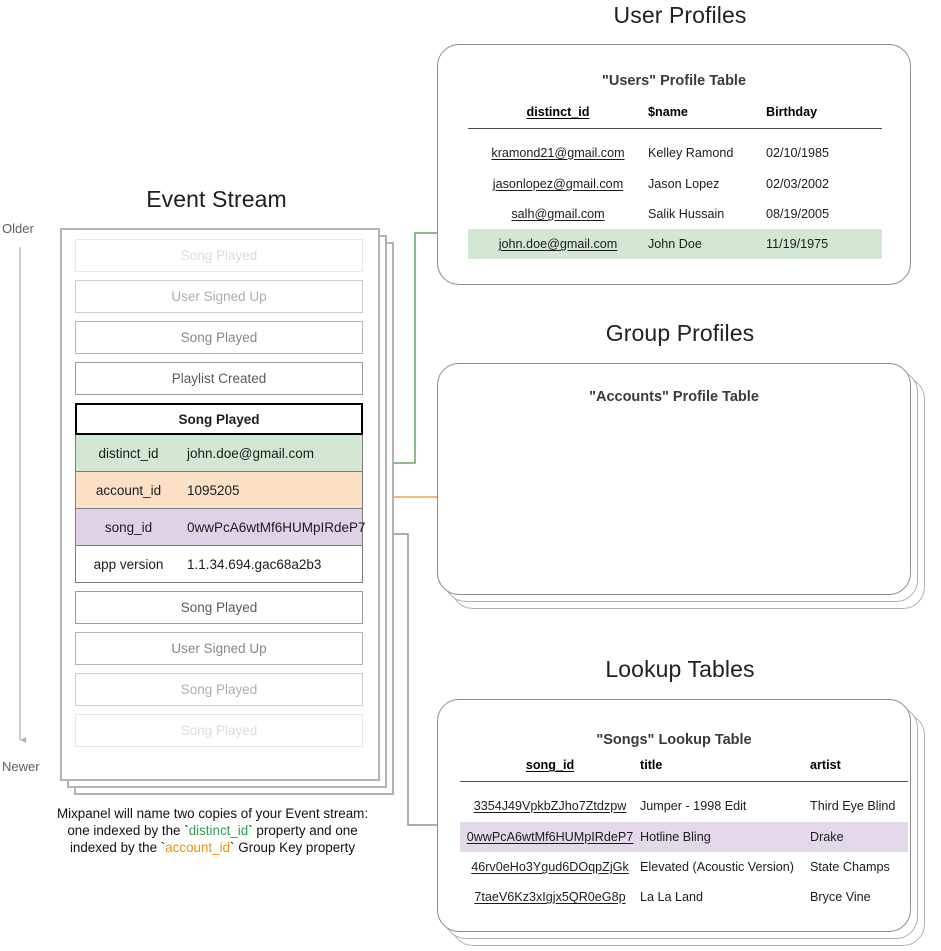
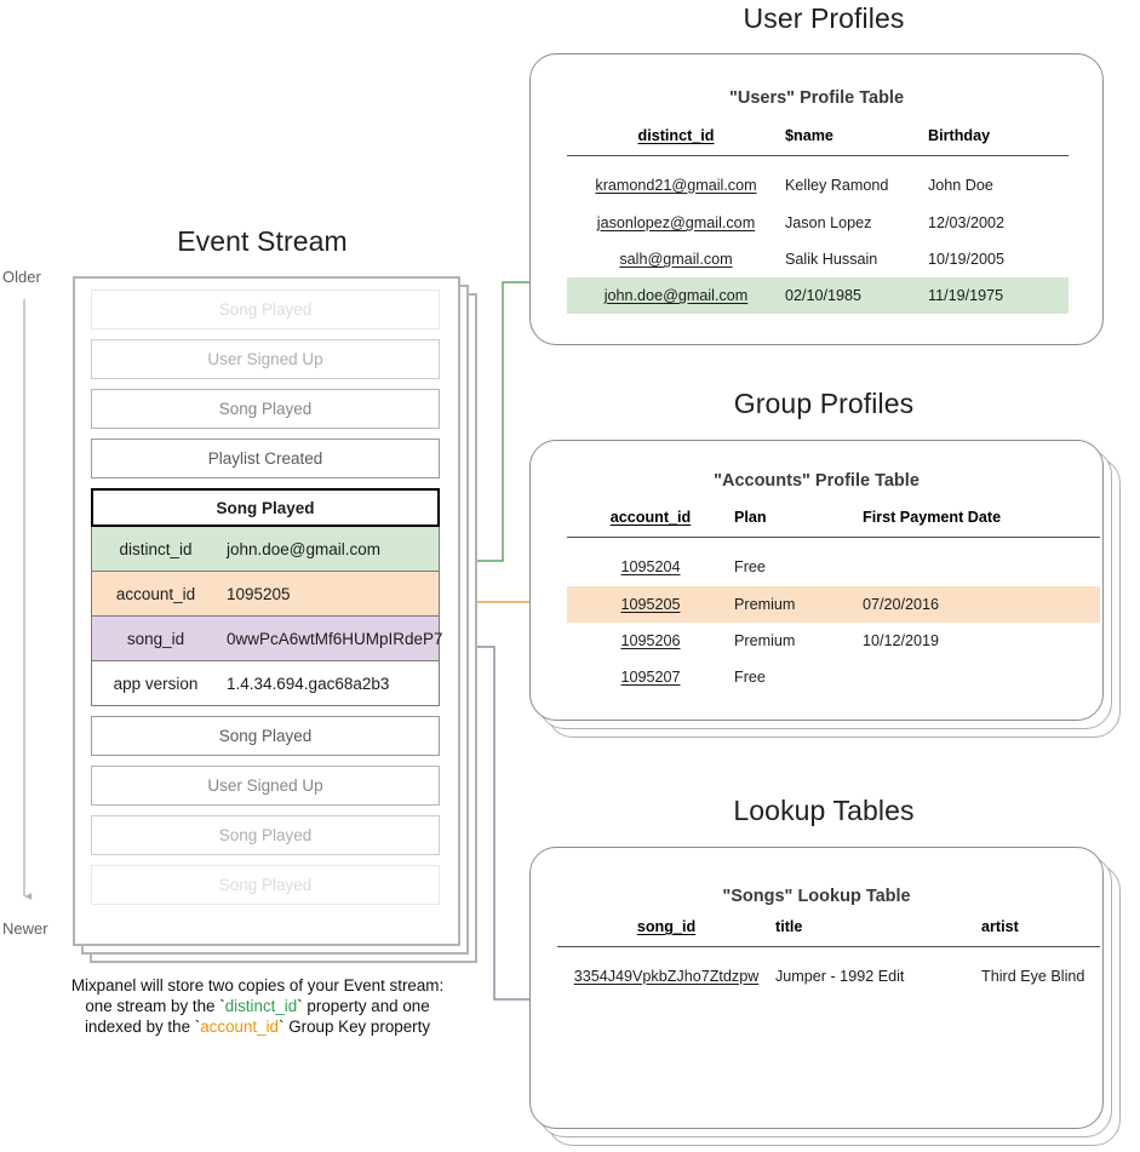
  Event Stream
  Older
  Newer
  Song Played
  User Signed Up
  Song Played
  Playlist Created
  Song Played
  distinct_id
  john.doe@gmail.com
  account_id
  1095205
  song_id
  0wwPcA6wtMf6HUMpIRdeP7
  app version
- 1.1.34.694.gac68a2b3
+ 1.4.34.694.gac68a2b3
  Song Played
  User Signed Up
  Song Played
  Song Played
- Mixpanel will name two copies of your Event stream:
+ Mixpanel will store two copies of your Event stream:
- one indexed by the `distinct_id` property and one
+ one stream by the `distinct_id` property and one
  indexed by the `account_id` Group Key property
  User Profiles
  "Users" Profile Table
  distinct_id	$name	Birthday
- kramond21@gmail.com	Kelley Ramond	02/10/1985
+ kramond21@gmail.com	Kelley Ramond	John Doe
- jasonlopez@gmail.com	Jason Lopez	02/03/2002
+ jasonlopez@gmail.com	Jason Lopez	12/03/2002
- salh@gmail.com	Salik Hussain	08/19/2005
+ salh@gmail.com	Salik Hussain	10/19/2005
- john.doe@gmail.com	John Doe	11/19/1975
+ john.doe@gmail.com	02/10/1985	11/19/1975
  Group Profiles
  "Accounts" Profile Table
+ account_id	Plan	First Payment Date
+ 1095204	Free
+ 1095205	Premium	07/20/2016
+ 1095206	Premium	10/12/2019
+ 1095207	Free
  Lookup Tables
  "Songs" Lookup Table
  song_id	title	artist
- 3354J49VpkbZJho7Ztdzpw	Jumper - 1998 Edit	Third Eye Blind
+ 3354J49VpkbZJho7Ztdzpw	Jumper - 1992 Edit	Third Eye Blind
- 0wwPcA6wtMf6HUMpIRdeP7	Hotline Bling	Drake
- 46rv0eHo3Ygud6DOqpZjGk	Elevated (Acoustic Version)	State Champs
- 7taeV6Kz3xIgjx5QR0eG8p	La La Land	Bryce Vine
